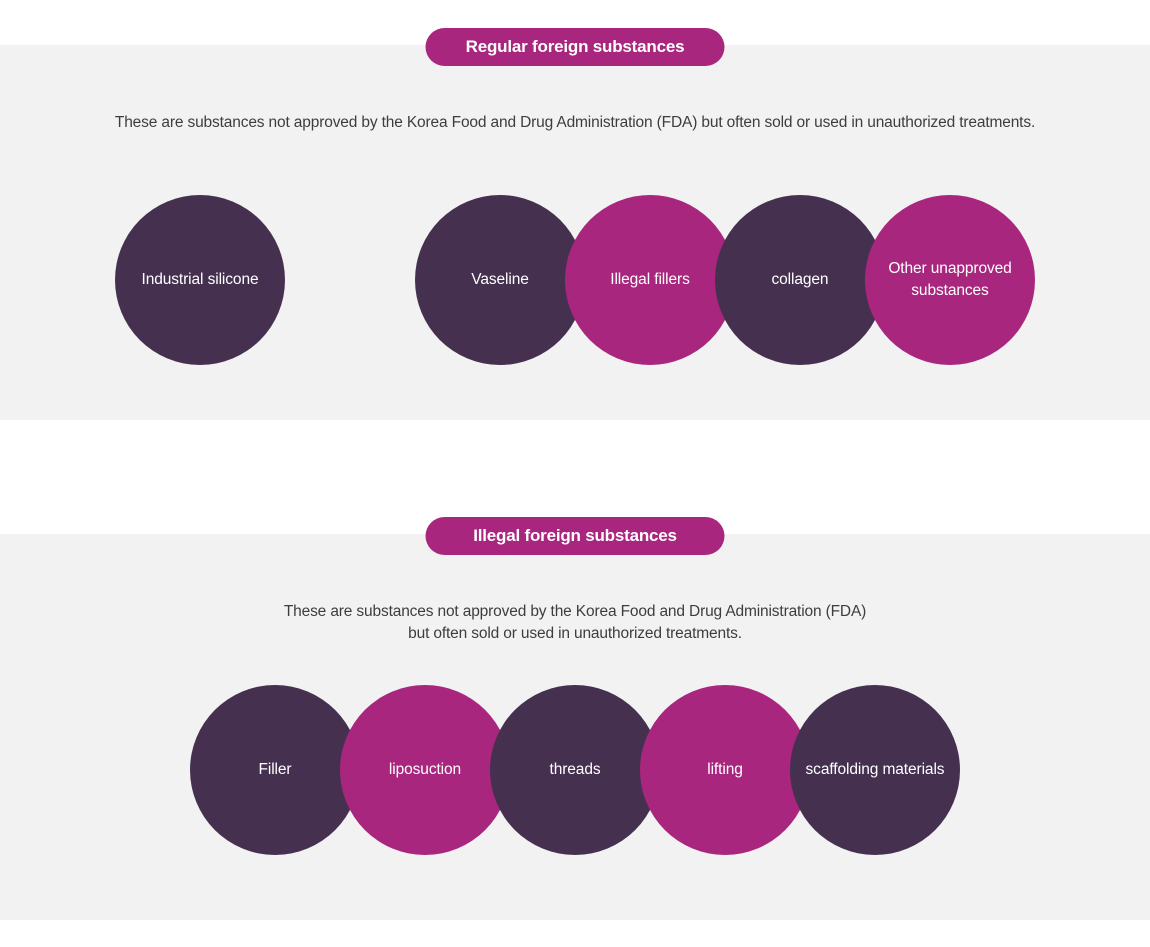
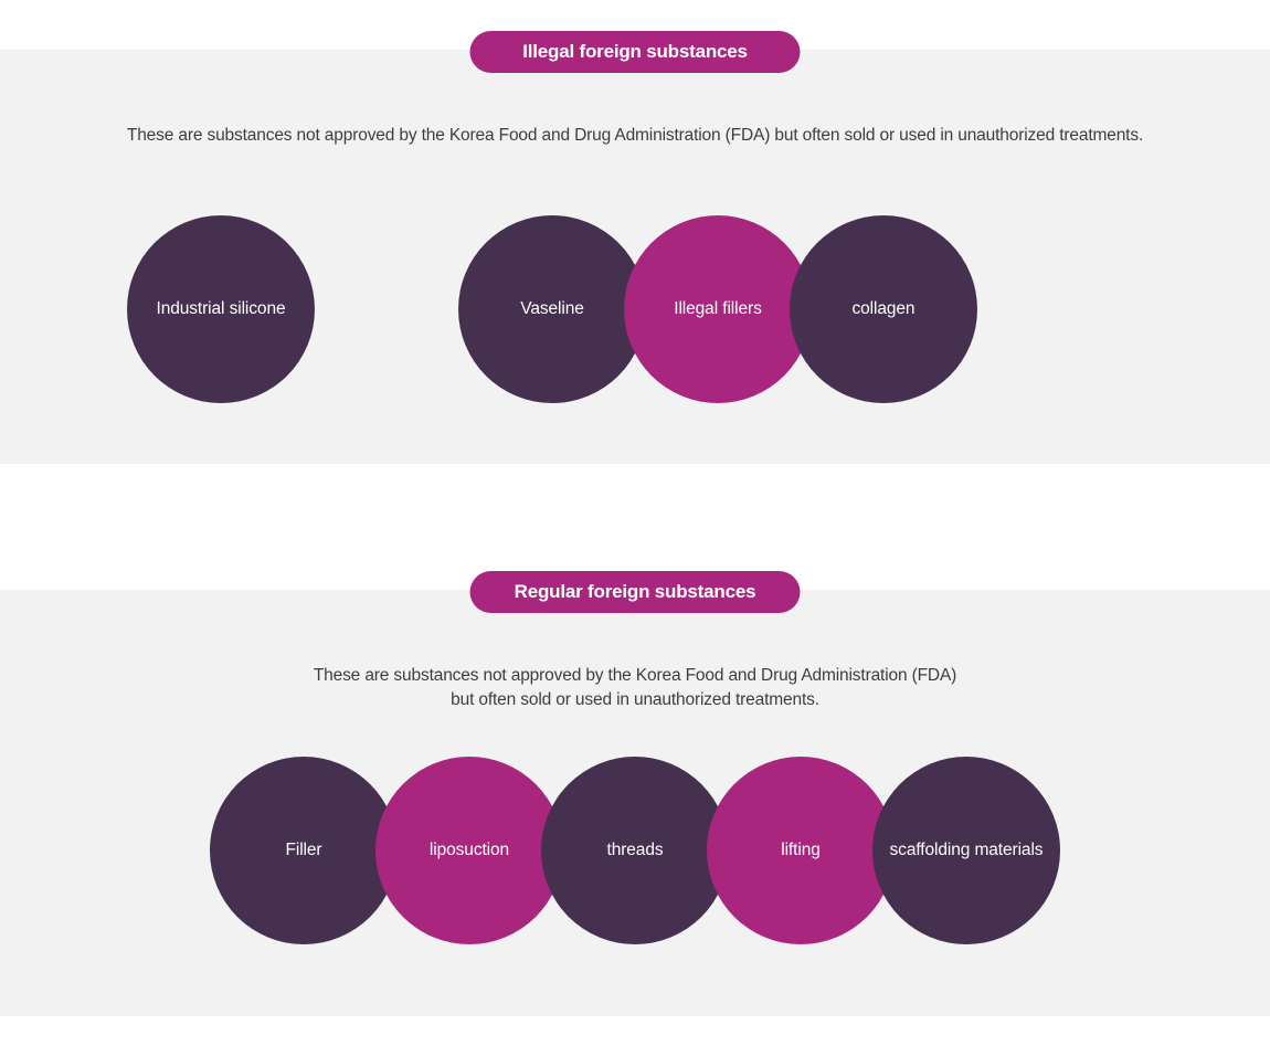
- Regular foreign substances
+ Illegal foreign substances
  These are substances not approved by the Korea Food and Drug Administration (FDA) but often sold or used in unauthorized treatments.
  Industrial silicone
  Vaseline
  Illegal fillers
  collagen
- Other unapproved substances
- Illegal foreign substances
+ Regular foreign substances
  These are substances not approved by the Korea Food and Drug Administration (FDA)
  but often sold or used in unauthorized treatments.
  Filler
  liposuction
  threads
  lifting
  scaffolding materials
